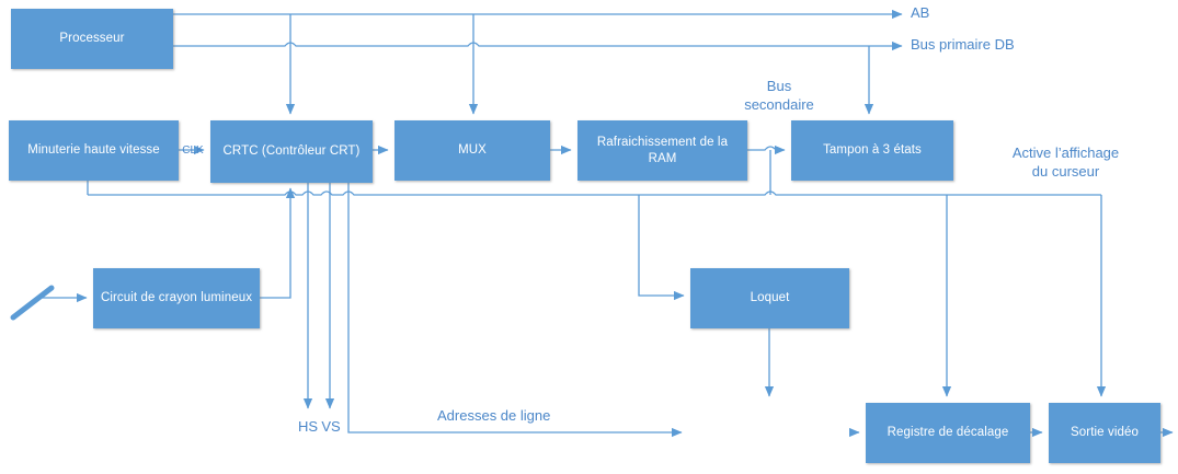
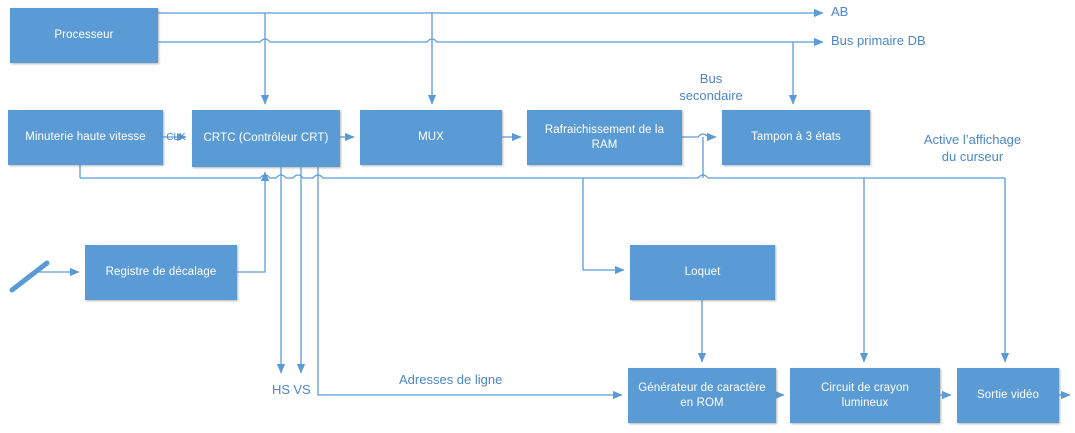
  Processeur
  Minuterie haute vitesse
  CRTC (Contrôleur CRT)
  MUX
  Rafraichissement de la RAM
  Tampon à 3 états
- Circuit de crayon lumineux
+ Registre de décalage
  Loquet
+ Générateur de caractère en ROM
- Registre de décalage
+ Circuit de crayon lumineux
  Sortie vidéo
  AB
  Bus primaire DB
  Bus
  secondaire
  Active l’affichage
  du curseur
  CLK
  HS
  VS
  Adresses de ligne
